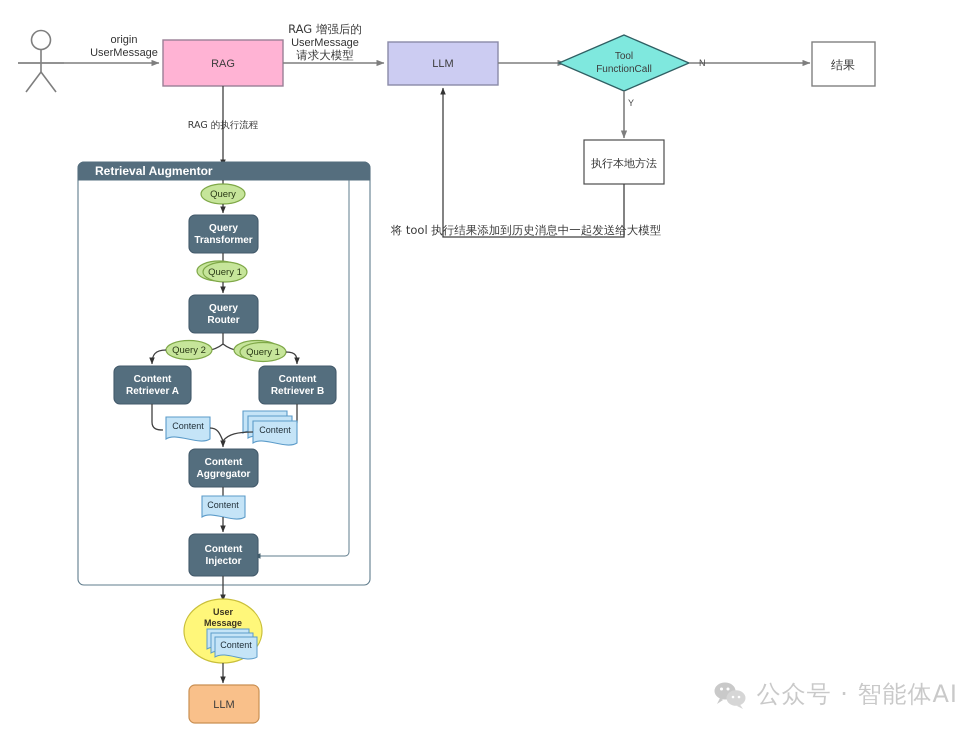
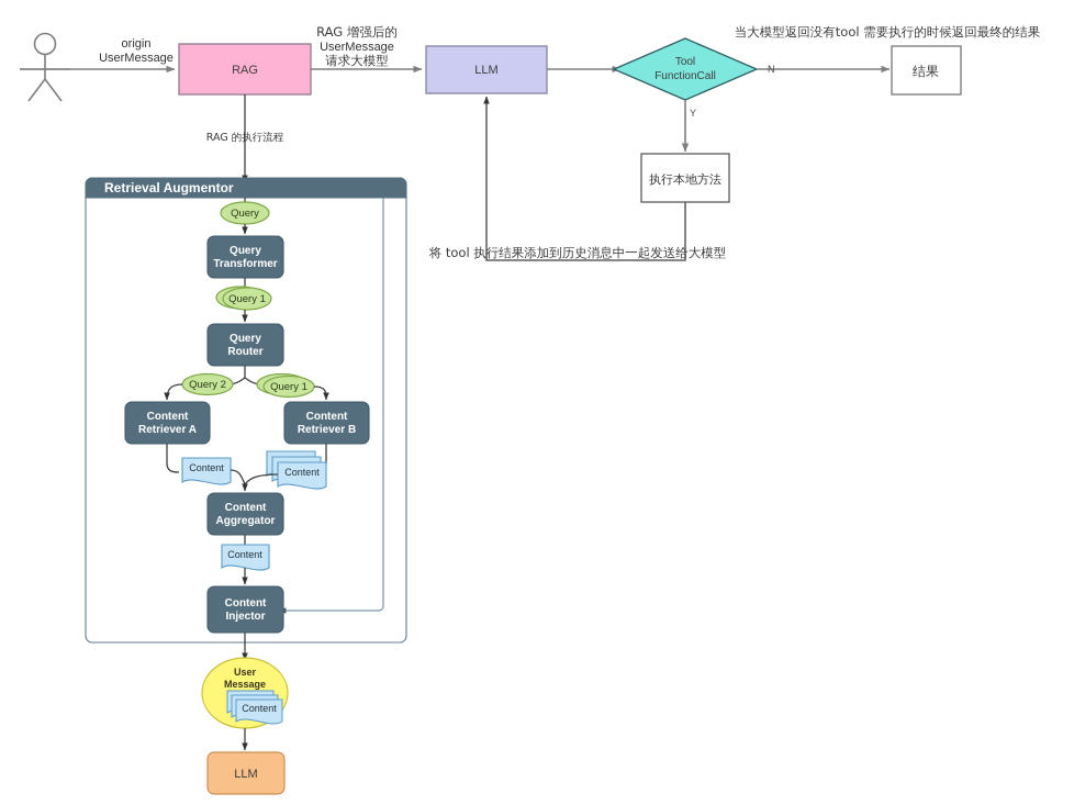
  origin
  UserMessage
  RAG
  RAG 增强后的
  UserMessage
  请求大模型
  RAG 的执行流程
  LLM
  Tool
  FunctionCall
  N
+ 当大模型返回没有tool 需要执行的时候返回最终的结果
  结果
  Y
  执行本地方法
  将 tool 执行结果添加到历史消息中一起发送给大模型
  Retrieval Augmentor
  Query
  Query
  Transformer
  Query 1
  Query
  Router
  Query 2
  Query 1
  Content
  Retriever A
  Content
  Retriever B
  Content
  Content
  Content
  Aggregator
  Content
  Content
  Injector
  User
  Message
  Content
  LLM
- 公众号 · 智能体AI
